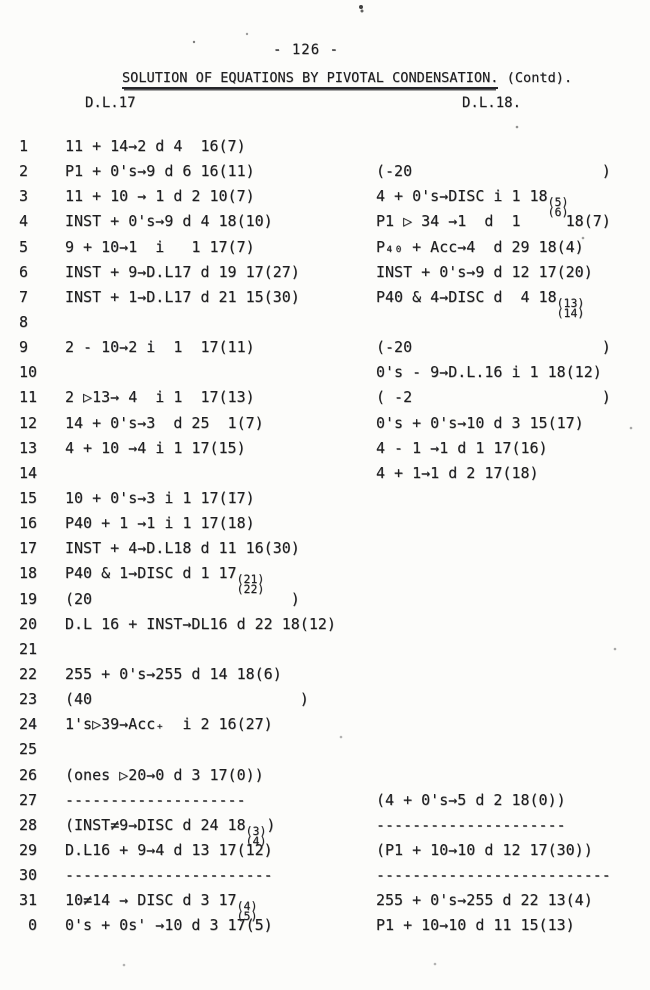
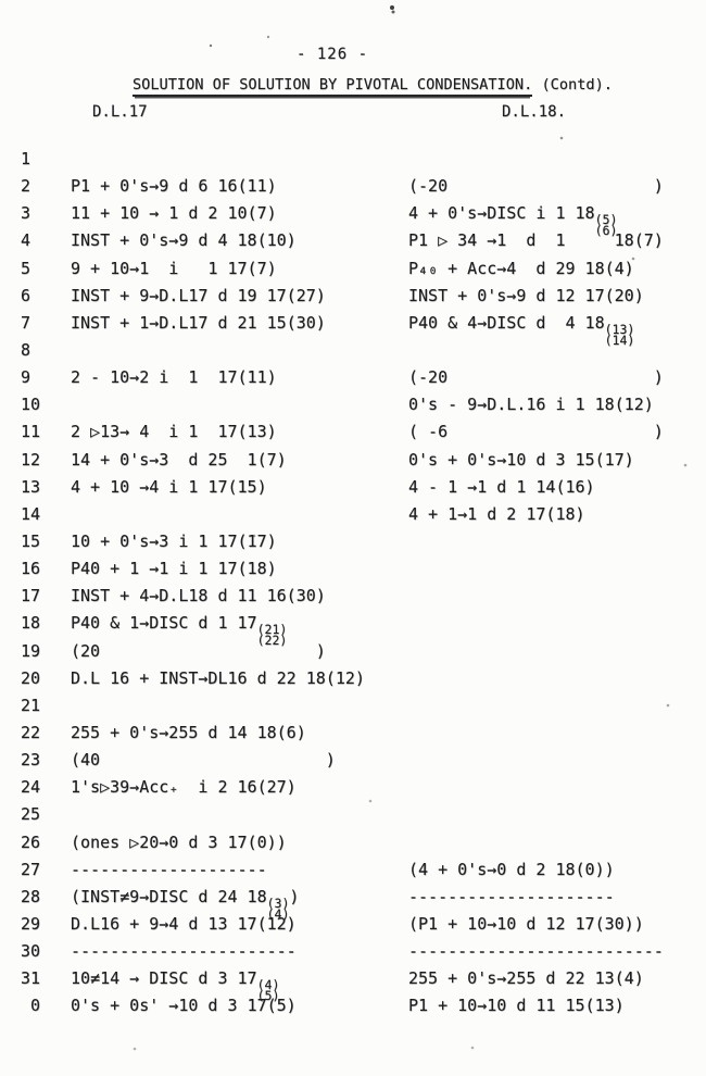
  - 126 -
- SOLUTION OF EQUATIONS BY PIVOTAL CONDENSATION. (Contd).
+ SOLUTION OF SOLUTION BY PIVOTAL CONDENSATION. (Contd).
  D.L.17
  D.L.18.
  1
- 11 + 14→2 d 4 16(7)
  2
  P1 + 0's→9 d 6 16(11)
  (-20 )
  3
  11 + 10 → 1 d 2 10(7)
  4 + 0's→DISC i 1 18
  (5)
  (6)
  4
  INST + 0's→9 d 4 18(10)
  P1 ▷ 34 →1 d 1 18(7)
  5
  9 + 10→1 i 1 17(7)
  P₄₀ + Acc→4 d 29 18(4)
  6
  INST + 9→D.L17 d 19 17(27)
  INST + 0's→9 d 12 17(20)
  7
  INST + 1→D.L17 d 21 15(30)
  P40 & 4→DISC d 4 18
  (13)
  (14)
  8
  9
  2 - 10→2 i 1 17(11)
  (-20 )
  10
  0's - 9→D.L.16 i 1 18(12)
  11
  2 ▷13→ 4 i 1 17(13)
- ( -2 )
+ ( -6 )
  12
  14 + 0's→3 d 25 1(7)
  0's + 0's→10 d 3 15(17)
  13
  4 + 10 →4 i 1 17(15)
- 4 - 1 →1 d 1 17(16)
+ 4 - 1 →1 d 1 14(16)
  14
  4 + 1→1 d 2 17(18)
  15
  10 + 0's→3 i 1 17(17)
  16
  P40 + 1 →1 i 1 17(18)
  17
  INST + 4→D.L18 d 11 16(30)
  18
  P40 & 1→DISC d 1 17
  (21)
  (22)
  19
  (20 )
  20
  D.L 16 + INST→DL16 d 22 18(12)
  21
  22
  255 + 0's→255 d 14 18(6)
  23
  (40 )
  24
  1's▷39→Acc₊ i 2 16(27)
  25
  26
  (ones ▷20→0 d 3 17(0))
  27
  --------------------
- (4 + 0's→5 d 2 18(0))
+ (4 + 0's→0 d 2 18(0))
  28
  (INST≠9→DISC d 24 18
  (3)
  (4)
  )
  ---------------------
  29
  D.L16 + 9→4 d 13 17(12)
  (P1 + 10→10 d 12 17(30))
  30
  -----------------------
  --------------------------
  31
  10≠14 → DISC d 3 17
  (4)
  (5)
  255 + 0's→255 d 22 13(4)
  0
  0's + 0s' →10 d 3 17(5)
  P1 + 10→10 d 11 15(13)
